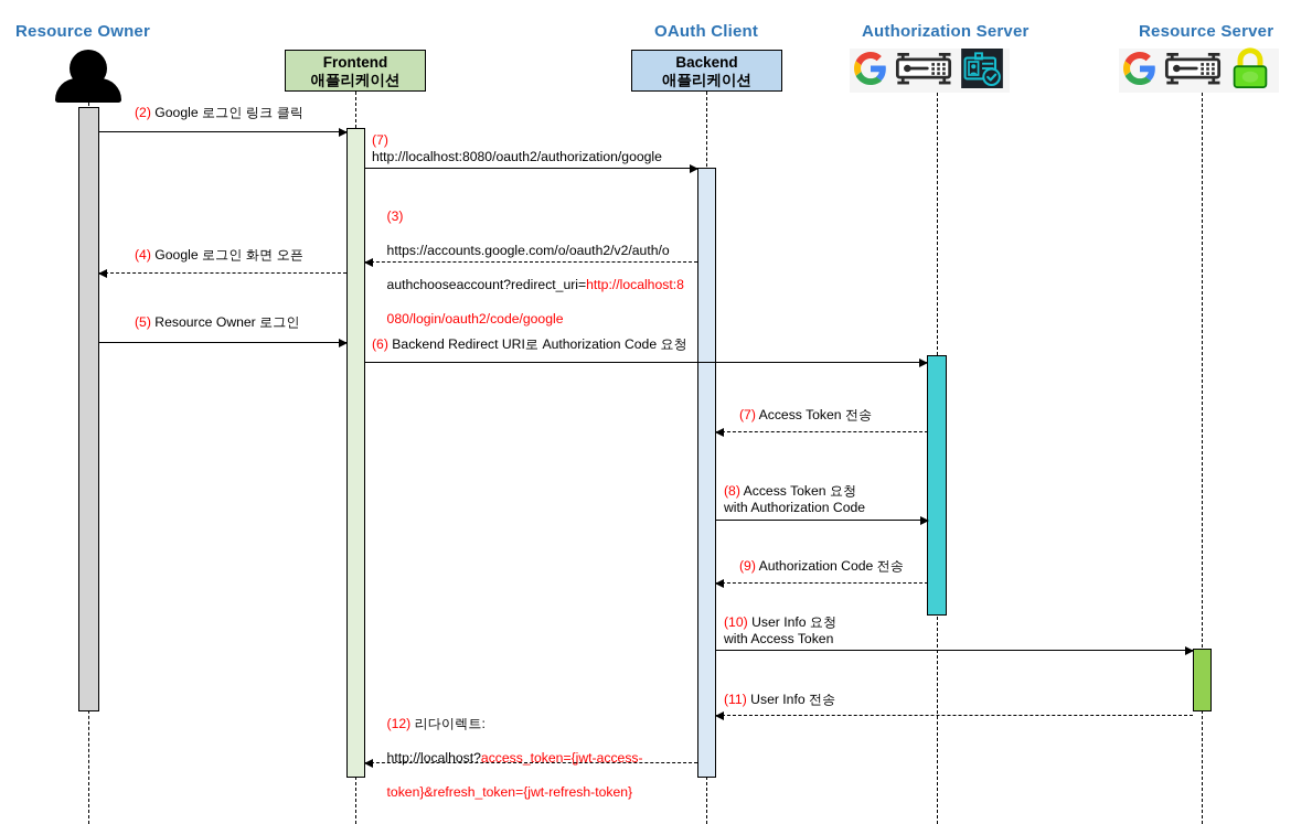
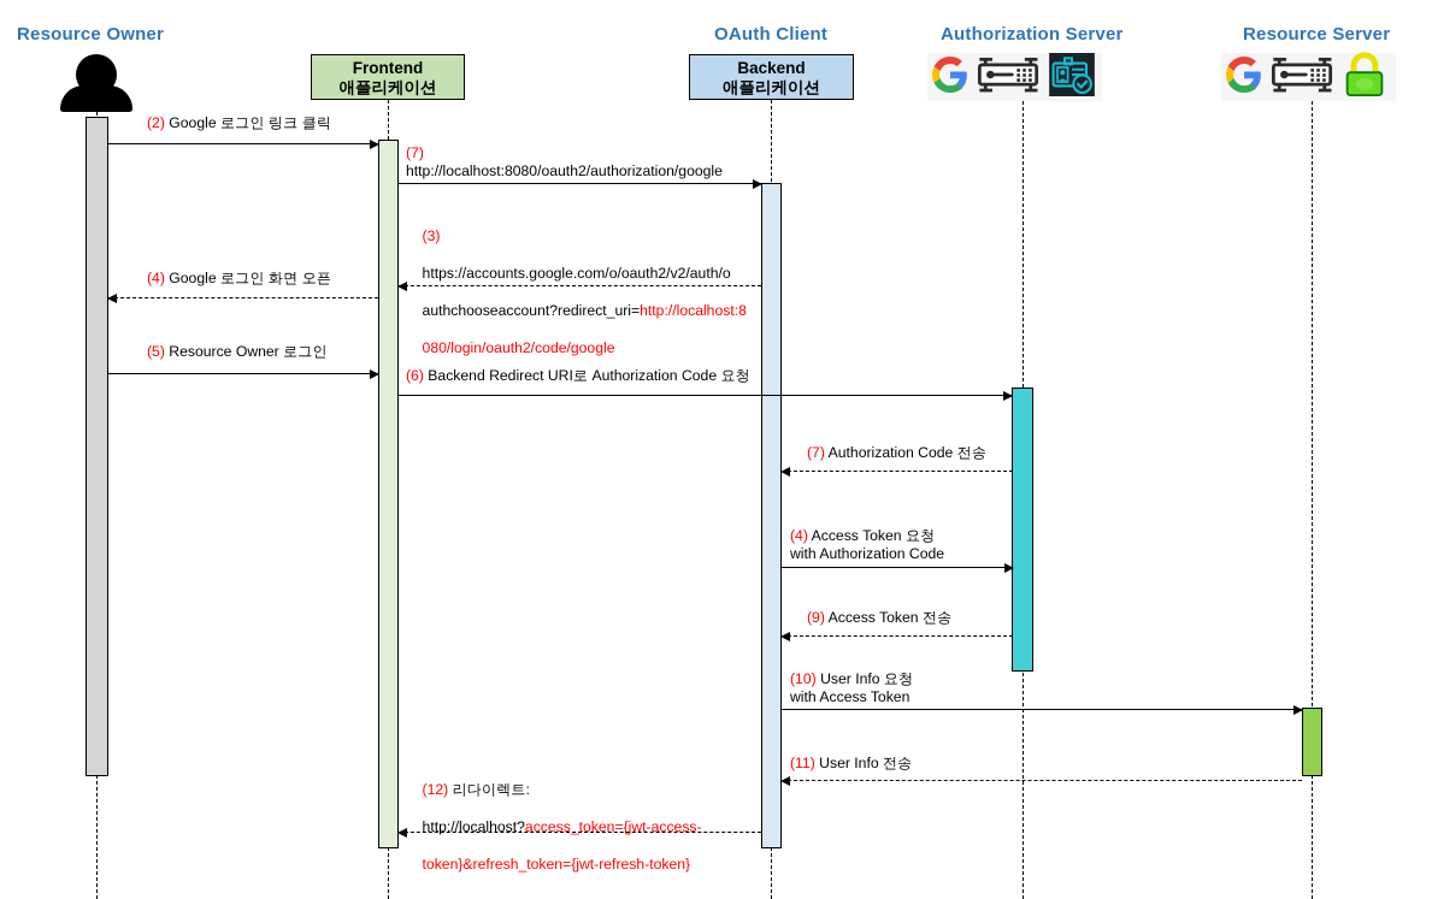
  Resource Owner
  Frontend
  애플리케이션
  OAuth Client
  Backend
  애플리케이션
  Authorization Server
  Resource Server
  (2) Google 로그인 링크 클릭
  (7)
  http://localhost:8080/oauth2/authorization/google
  (3)
  https://accounts.google.com/o/oauth2/v2/auth/o
  authchooseaccount?redirect_uri=http://localhost:8
  080/login/oauth2/code/google
  (4) Google 로그인 화면 오픈
  (5) Resource Owner 로그인
  (6) Backend Redirect URI로 Authorization Code 요청
- (7) Access Token 전송
+ (7) Authorization Code 전송
- (8) Access Token 요청
+ (4) Access Token 요청
  with Authorization Code
- (9) Authorization Code 전송
+ (9) Access Token 전송
  (10) User Info 요청
  with Access Token
  (11) User Info 전송
  (12) 리다이렉트:
  http://localhost?access_token={jwt-access-
  token}&refresh_token={jwt-refresh-token}
